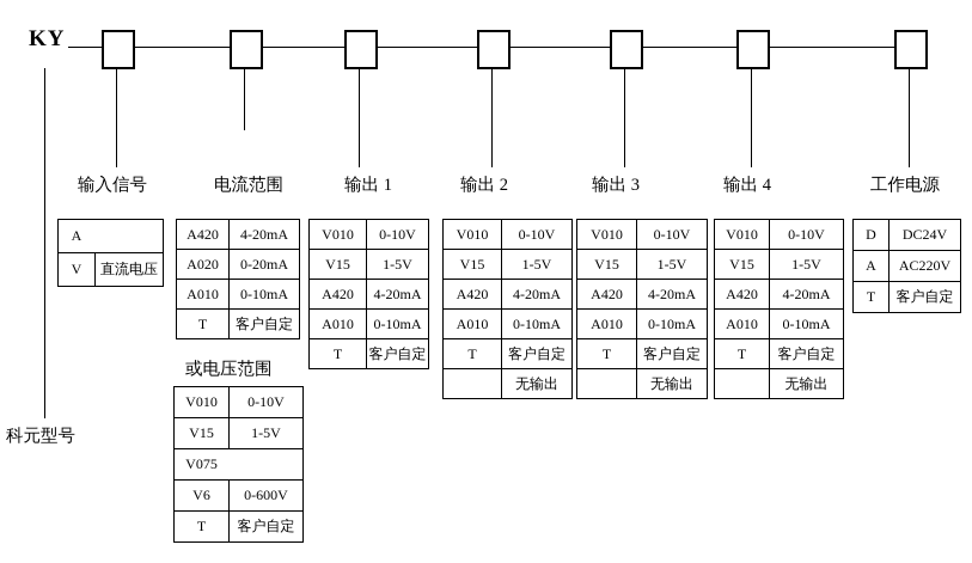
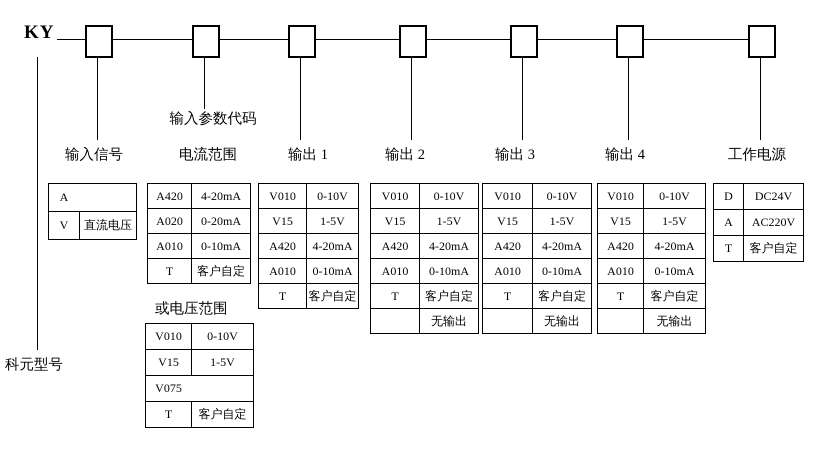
  KY
+ 输入参数代码
  输入信号
  电流范围
  输出 1
  输出 2
  输出 3
  输出 4
  工作电源
  或电压范围
  科元型号
  A
  V
  直流电压
  A420
  4-20mA
  A020
  0-20mA
  A010
  0-10mA
  T
  客户自定
  V010
  0-10V
  V15
  1-5V
  V075
- V6
- 0-600V
  T
  客户自定
  V010
  0-10V
  V15
  1-5V
  A420
  4-20mA
  A010
  0-10mA
  T
  客户自定
  V010
  0-10V
  V15
  1-5V
  A420
  4-20mA
  A010
  0-10mA
  T
  客户自定
  无输出
  V010
  0-10V
  V15
  1-5V
  A420
  4-20mA
  A010
  0-10mA
  T
  客户自定
  无输出
  V010
  0-10V
  V15
  1-5V
  A420
  4-20mA
  A010
  0-10mA
  T
  客户自定
  无输出
  D
  DC24V
  A
  AC220V
  T
  客户自定
